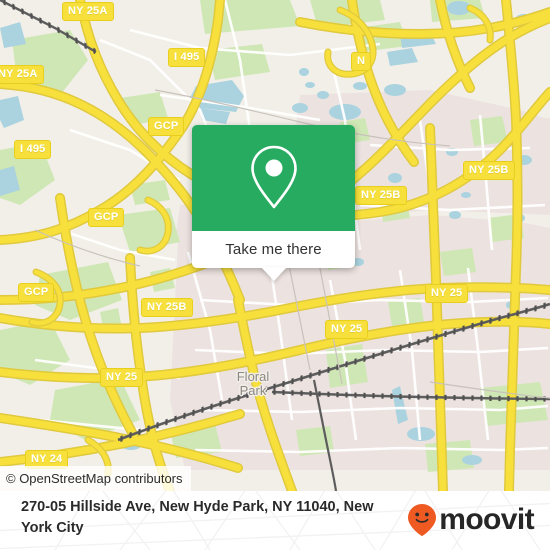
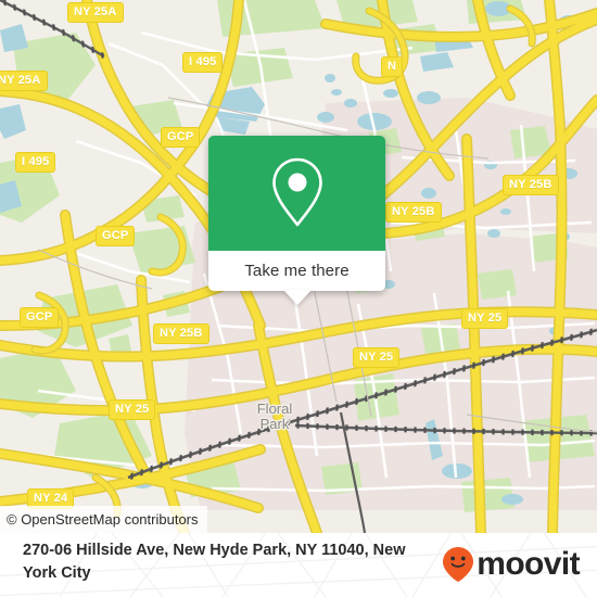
  NY 25A
  NY 25A
  I 495
  I 495
  GCP
  GCP
  GCP
  N
  NY 25B
  NY 25B
  NY 25B
  NY 25
  NY 25
  NY 25
  NY 24
  Floral
  Park
  Take me there
  © OpenStreetMap contributors
- 270-05 Hillside Ave, New Hyde Park, NY 11040, New York City
+ 270-06 Hillside Ave, New Hyde Park, NY 11040, New York City
  moovit
